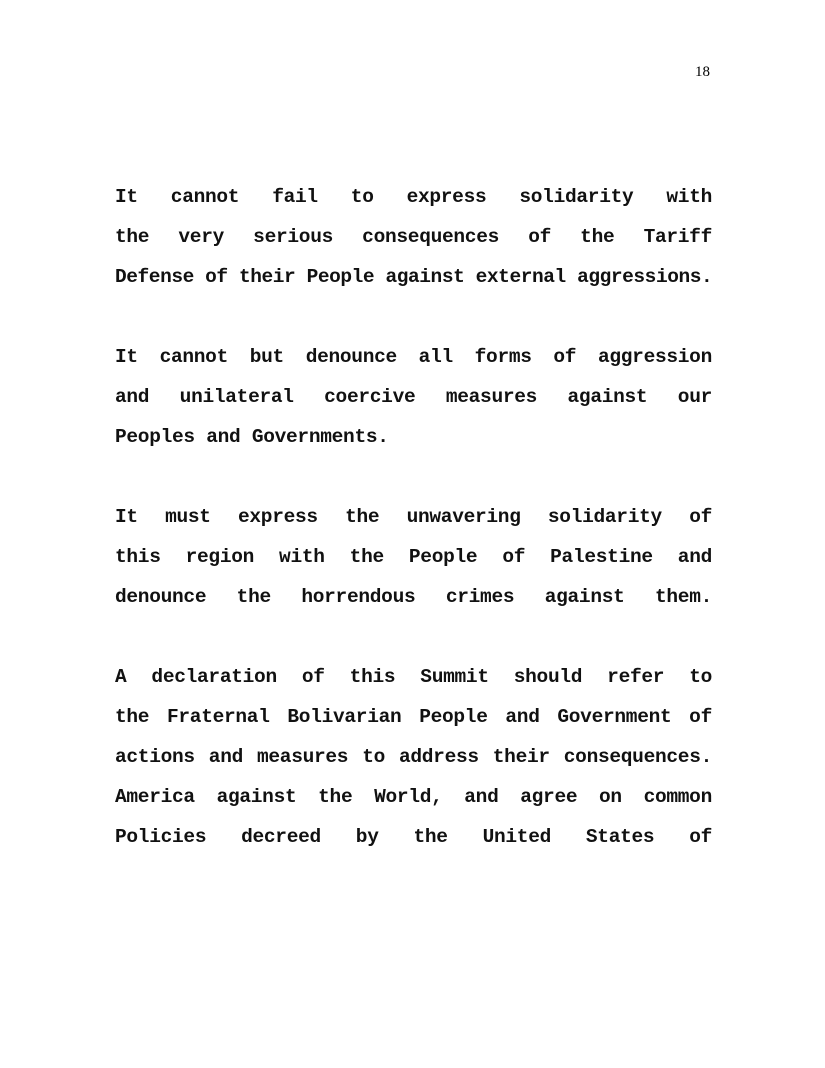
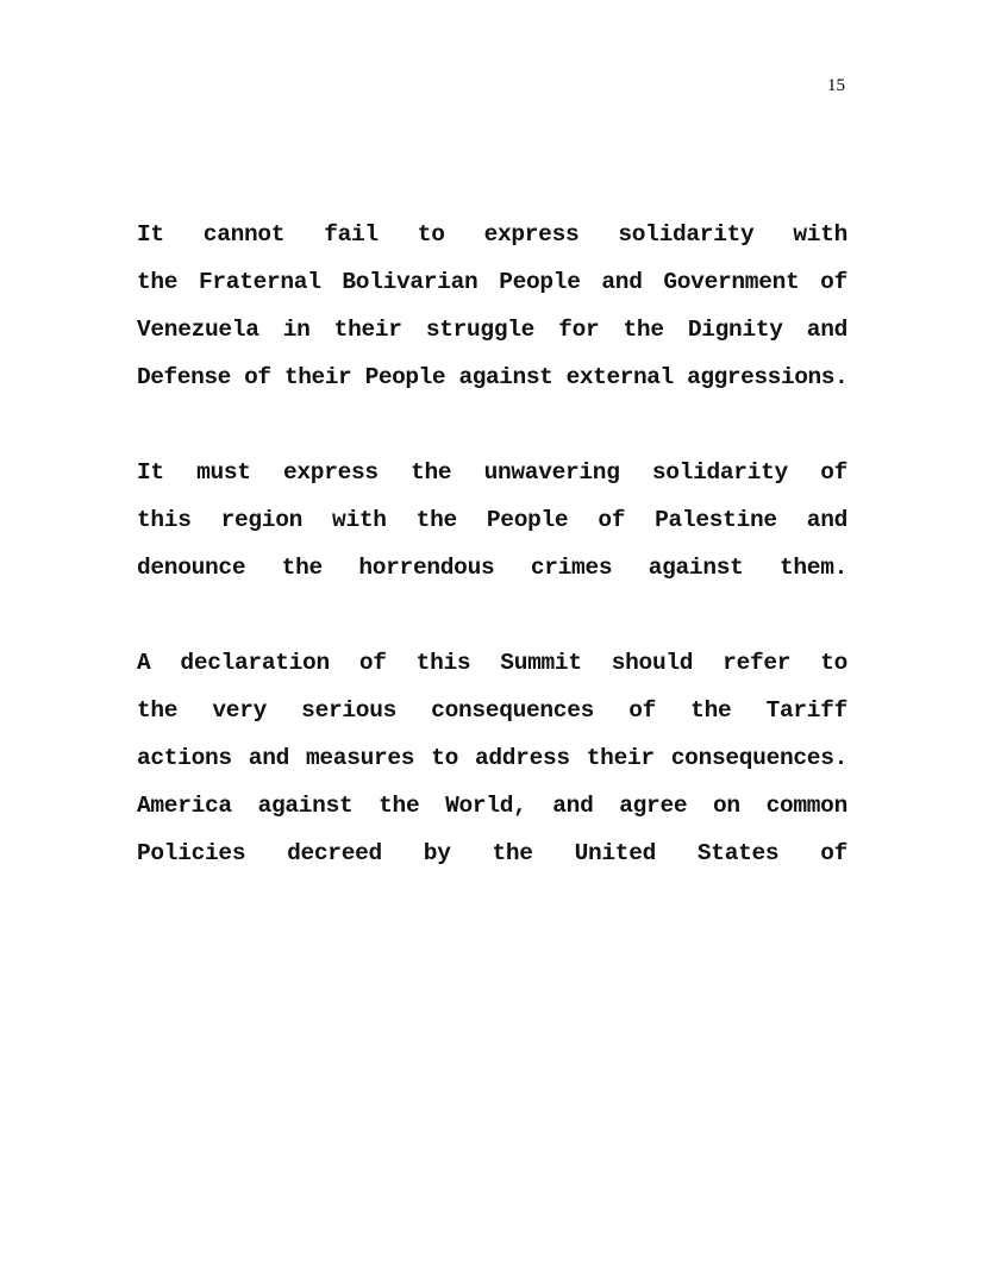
- 18
+ 15
  It cannot fail to express solidarity with
- the very serious consequences of the Tariff
+ the Fraternal Bolivarian People and Government of
+ Venezuela in their struggle for the Dignity and
  Defense of their People against external aggressions.
- It cannot but denounce all forms of aggression
- and unilateral coercive measures against our
- Peoples and Governments.
  It must express the unwavering solidarity of
  this region with the People of Palestine and
  denounce the horrendous crimes against them.
  A declaration of this Summit should refer to
- the Fraternal Bolivarian People and Government of
+ the very serious consequences of the Tariff
  actions and measures to address their consequences.
  America against the World, and agree on common
  Policies decreed by the United States of
